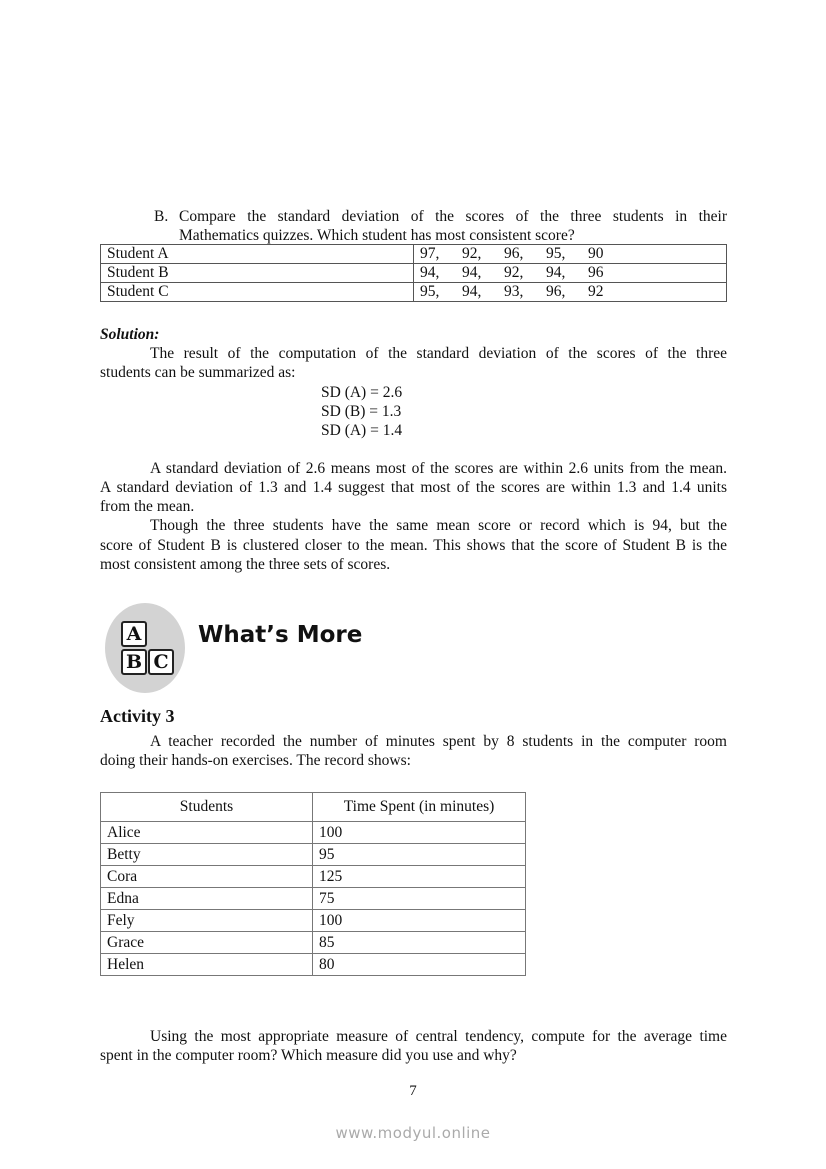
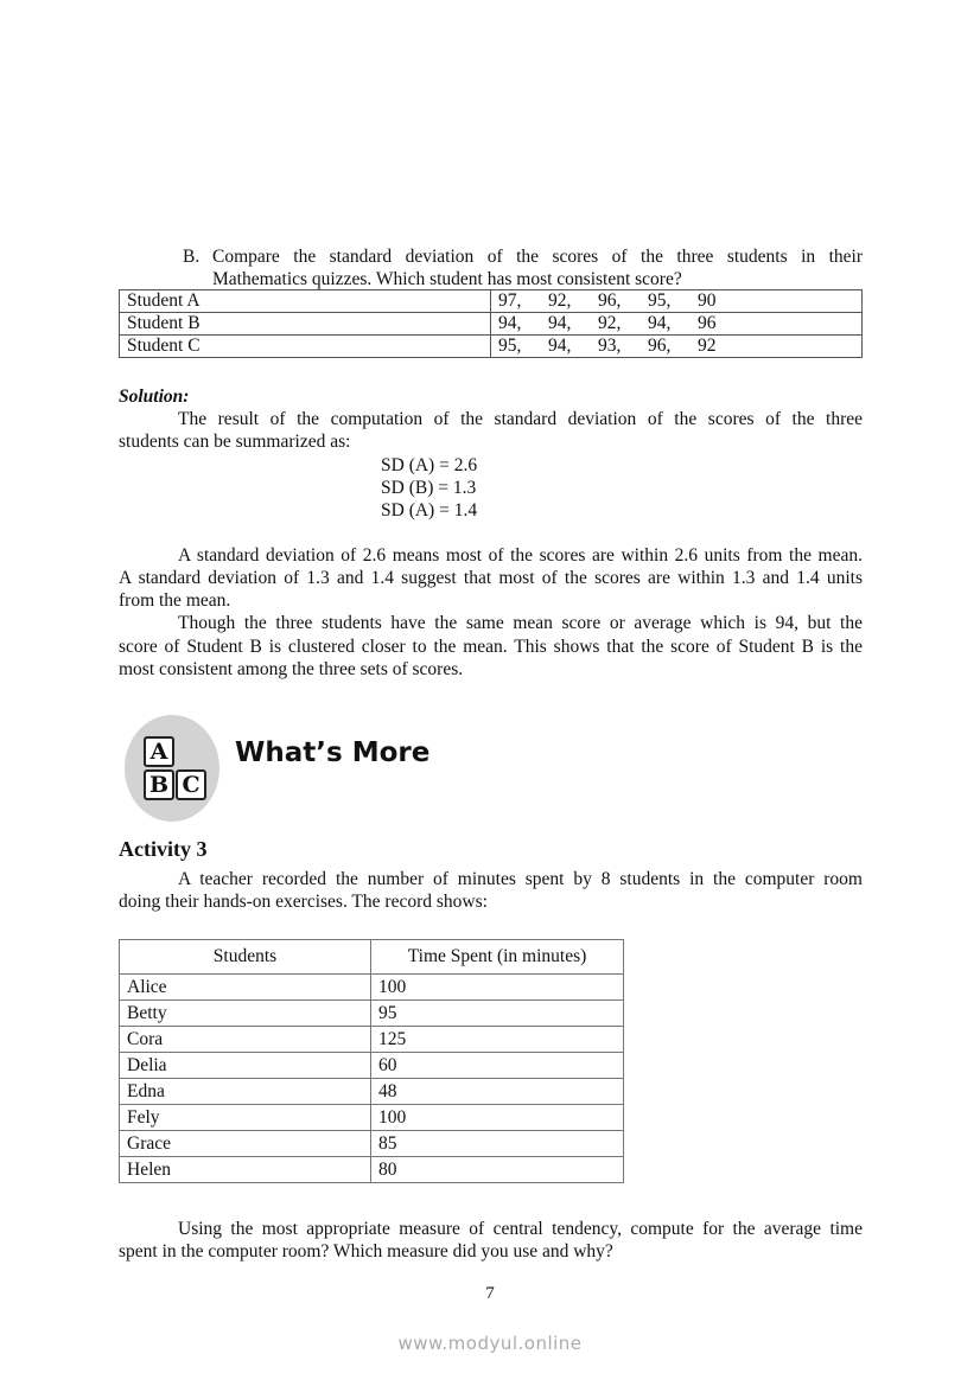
  B.
  Compare the standard deviation of the scores of the three students in their
  Mathematics quizzes. Which student has most consistent score?
  Student A	97, 92, 96, 95, 90
  Student B	94, 94, 92, 94, 96
  Student C	95, 94, 93, 96, 92
  Solution:
  The result of the computation of the standard deviation of the scores of the three
  students can be summarized as:
  SD (A) = 2.6
  SD (B) = 1.3
  SD (A) = 1.4
  A standard deviation of 2.6 means most of the scores are within 2.6 units from the mean.
  A standard deviation of 1.3 and 1.4 suggest that most of the scores are within 1.3 and 1.4 units
  from the mean.
- Though the three students have the same mean score or record which is 94, but the
+ Though the three students have the same mean score or average which is 94, but the
  score of Student B is clustered closer to the mean. This shows that the score of Student B is the
  most consistent among the three sets of scores.
  A
  B
  C
  What’s More
  Activity 3
  A teacher recorded the number of minutes spent by 8 students in the computer room
  doing their hands-on exercises. The record shows:
  Students	Time Spent (in minutes)
  Alice	100
  Betty	95
  Cora	125
+ Delia	60
- Edna	75
+ Edna	48
  Fely	100
  Grace	85
  Helen	80
  Using the most appropriate measure of central tendency, compute for the average time
  spent in the computer room? Which measure did you use and why?
  7
  www.modyul.online
